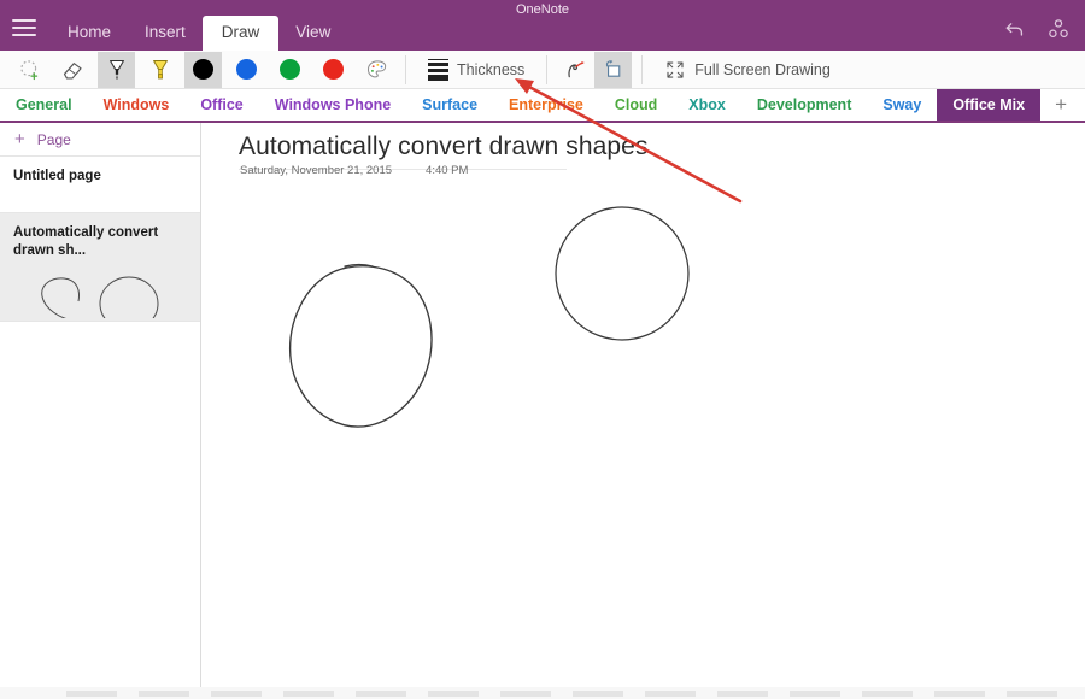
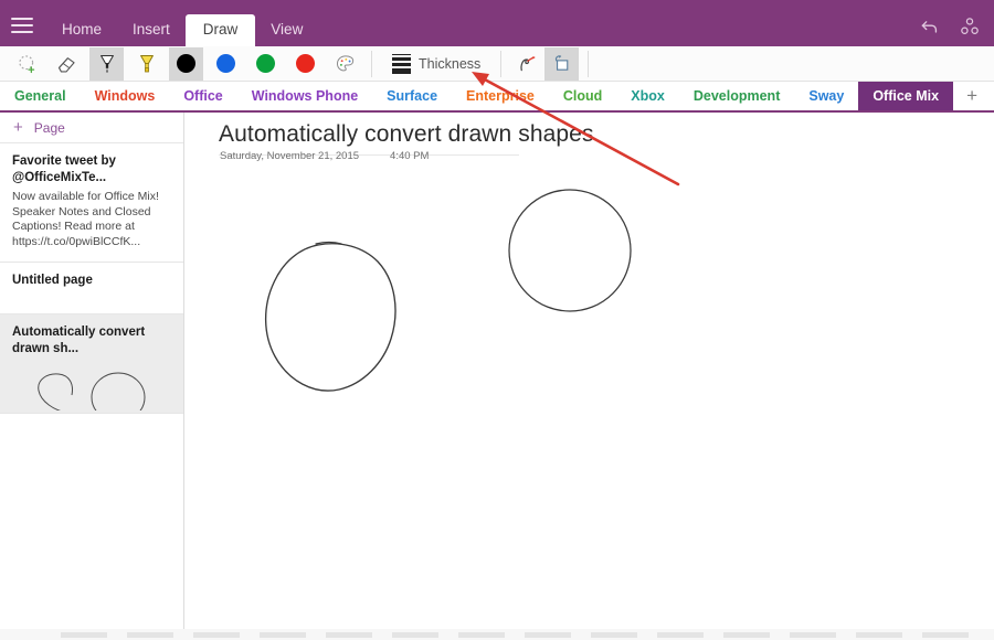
- OneNote
  Home
  Insert
  Draw
  View
  Thickness
- Full Screen Drawing
  General
  Windows
  Office
  Windows Phone
  Surface
  Enterpse
  Cloud
  Xbox
  Development
  Sway
  Office Mix
  +
  +
  Page
+ Favorite tweet by @OfficeMixTe...
+ Now available for Office Mix! Speaker Notes and Closed Captions! Read more at https://t.co/0pwiBlCCfK...
  Untitled page
  Automatically convert drawn sh...
  Automatically convert drawn shape
  Saturday, November 21, 2015
  4:40 PM
